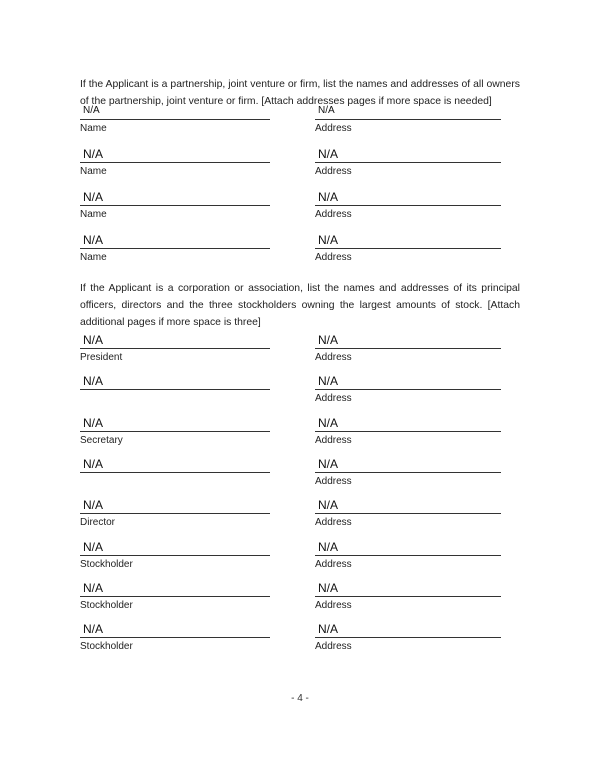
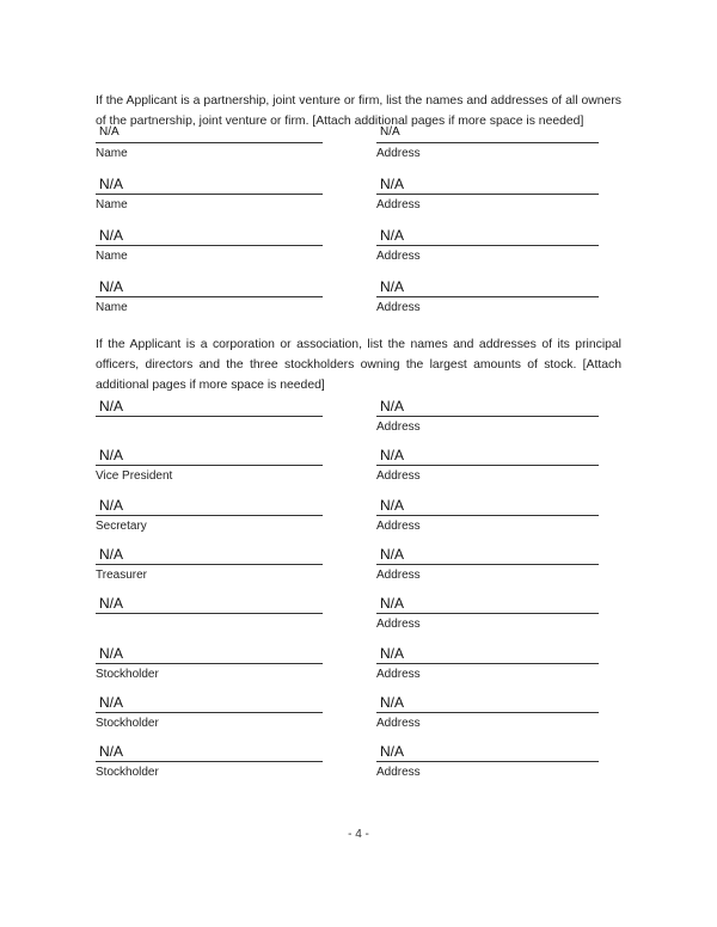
- If the Applicant is a partnership, joint venture or firm, list the names and addresses of all owners of the partnership, joint venture or firm. [Attach addresses pages if more space is needed]
+ If the Applicant is a partnership, joint venture or firm, list the names and addresses of all owners of the partnership, joint venture or firm. [Attach additional pages if more space is needed]
  N/A
  Name
  N/A
  Address
  N/A
  Name
  N/A
  Address
  N/A
  Name
  N/A
  Address
  N/A
  Name
  N/A
  Address
- If the Applicant is a corporation or association, list the names and addresses of its principal officers, directors and the three stockholders owning the largest amounts of stock. [Attach additional pages if more space is three]
+ If the Applicant is a corporation or association, list the names and addresses of its principal officers, directors and the three stockholders owning the largest amounts of stock. [Attach additional pages if more space is needed]
  N/A
- President
  N/A
  Address
  N/A
+ Vice President
  N/A
  Address
  N/A
  Secretary
  N/A
  Address
  N/A
+ Treasurer
  N/A
  Address
  N/A
- Director
  N/A
  Address
  N/A
  Stockholder
  N/A
  Address
  N/A
  Stockholder
  N/A
  Address
  N/A
  Stockholder
  N/A
  Address
  - 4 -
